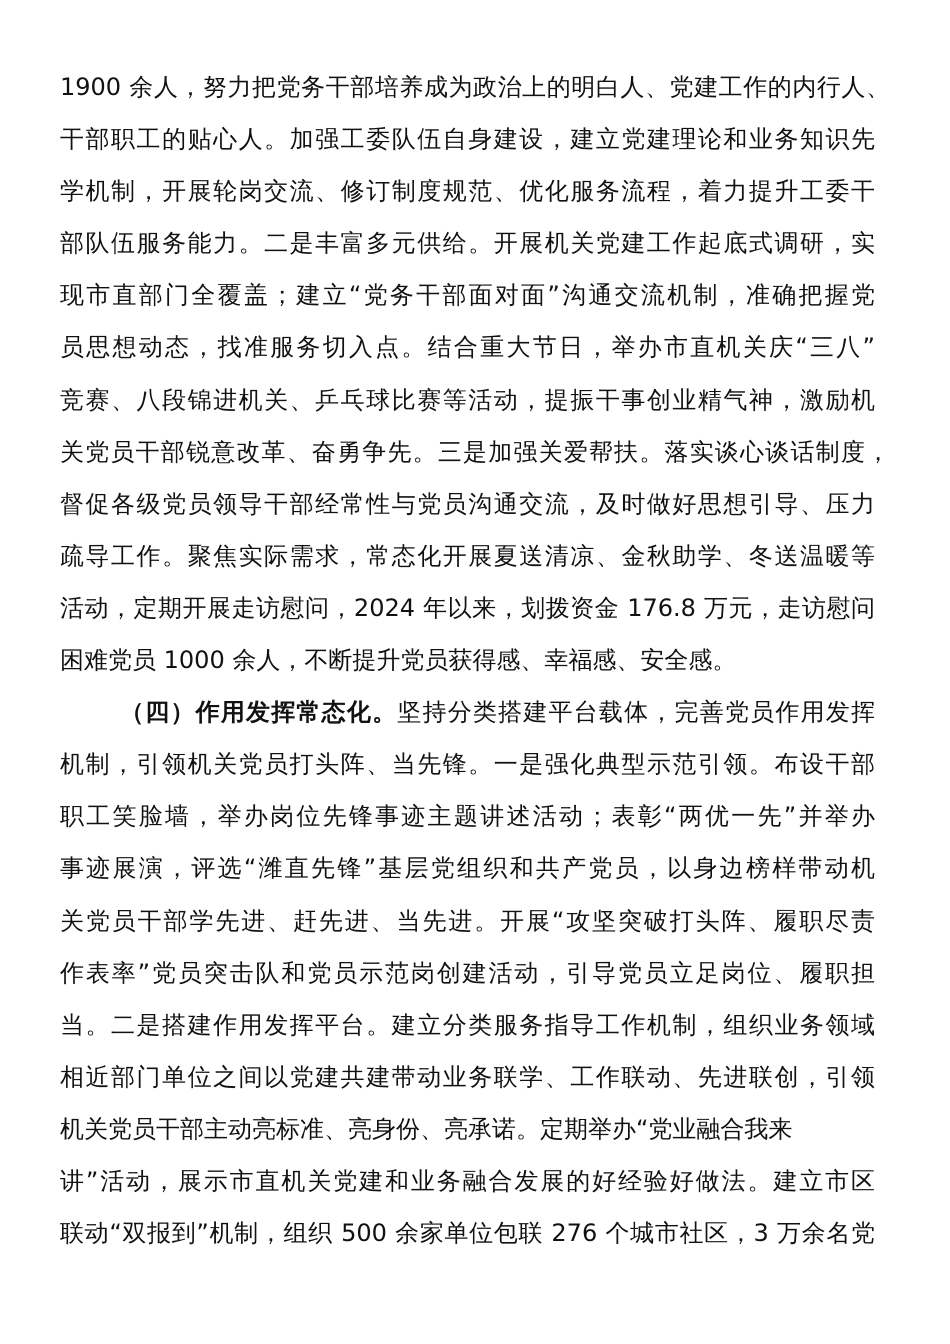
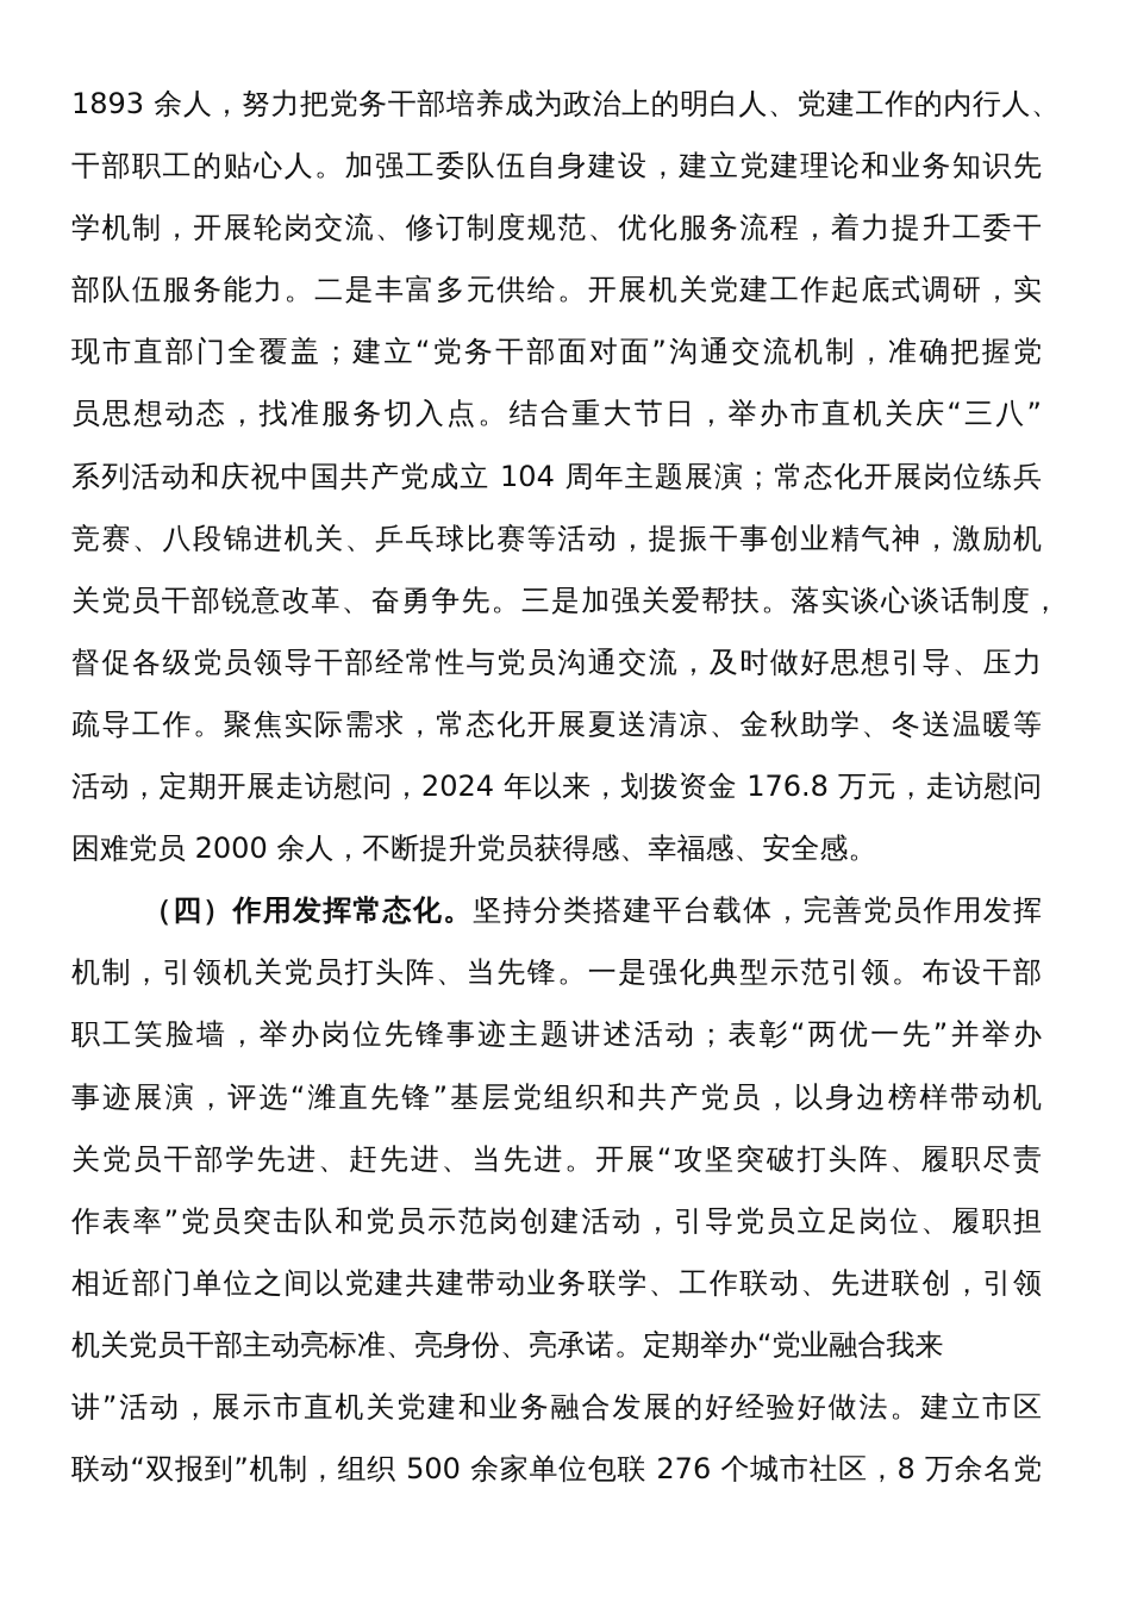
- 1900 余人，努力把党务干部培养成为政治上的明白人、党建工作的内行人、
+ 1893 余人，努力把党务干部培养成为政治上的明白人、党建工作的内行人、
  干部职工的贴心人。加强工委队伍自身建设，建立党建理论和业务知识先
  学机制，开展轮岗交流、修订制度规范、优化服务流程，着力提升工委干
  部队伍服务能力。二是丰富多元供给。开展机关党建工作起底式调研，实
  现市直部门全覆盖；建立“党务干部面对面”沟通交流机制，准确把握党
  员思想动态，找准服务切入点。结合重大节日，举办市直机关庆“三八”
+ 系列活动和庆祝中国共产党成立 104 周年主题展演；常态化开展岗位练兵
  竞赛、八段锦进机关、乒乓球比赛等活动，提振干事创业精气神，激励机
  关党员干部锐意改革、奋勇争先。三是加强关爱帮扶。落实谈心谈话制度，
  督促各级党员领导干部经常性与党员沟通交流，及时做好思想引导、压力
  疏导工作。聚焦实际需求，常态化开展夏送清凉、金秋助学、冬送温暖等
  活动，定期开展走访慰问，2024 年以来，划拨资金 176.8 万元，走访慰问
- 困难党员 1000 余人，不断提升党员获得感、幸福感、安全感。
+ 困难党员 2000 余人，不断提升党员获得感、幸福感、安全感。
  （四）作用发挥常态化。坚持分类搭建平台载体，完善党员作用发挥
  机制，引领机关党员打头阵、当先锋。一是强化典型示范引领。布设干部
  职工笑脸墙，举办岗位先锋事迹主题讲述活动；表彰“两优一先”并举办
  事迹展演，评选“潍直先锋”基层党组织和共产党员，以身边榜样带动机
  关党员干部学先进、赶先进、当先进。开展“攻坚突破打头阵、履职尽责
  作表率”党员突击队和党员示范岗创建活动，引导党员立足岗位、履职担
- 当。二是搭建作用发挥平台。建立分类服务指导工作机制，组织业务领域
  相近部门单位之间以党建共建带动业务联学、工作联动、先进联创，引领
  机关党员干部主动亮标准、亮身份、亮承诺。定期举办“党业融合我来
  讲”活动，展示市直机关党建和业务融合发展的好经验好做法。建立市区
- 联动“双报到”机制，组织 500 余家单位包联 276 个城市社区，3 万余名党
+ 联动“双报到”机制，组织 500 余家单位包联 276 个城市社区，8 万余名党
